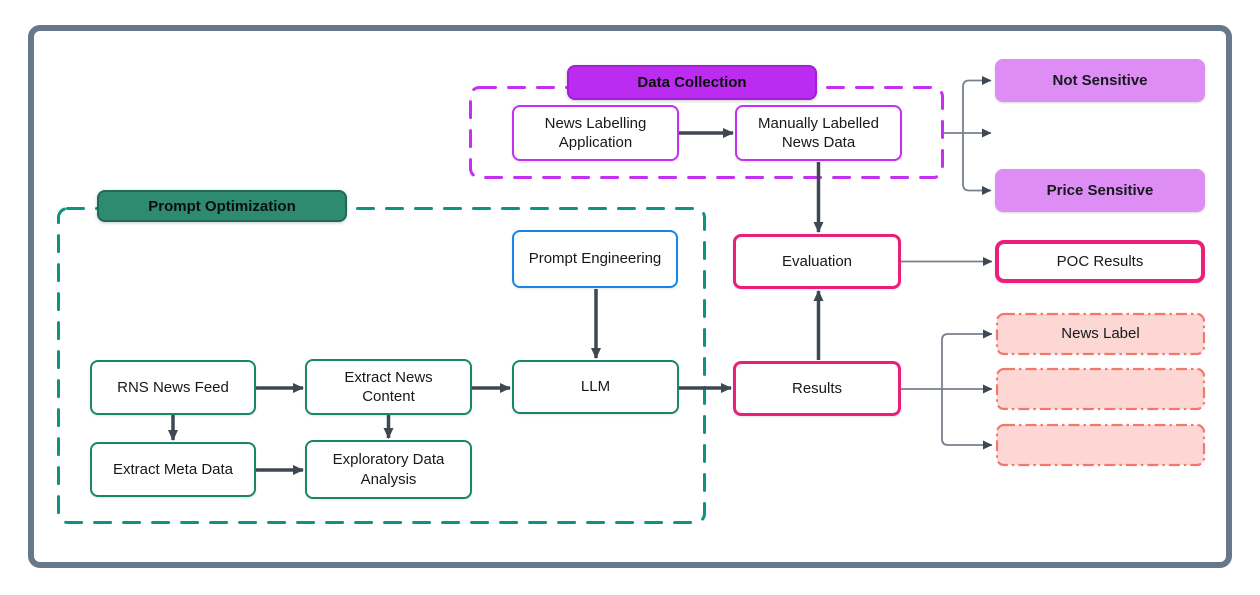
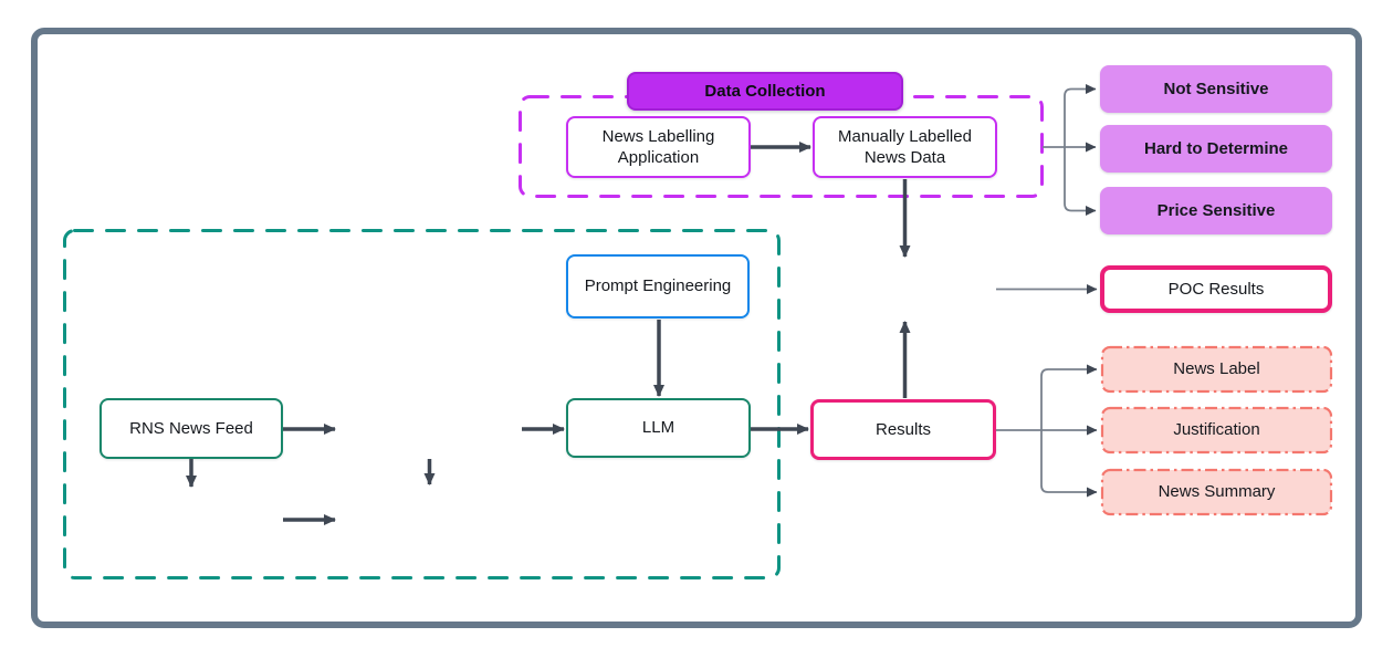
  Data Collection
- Prompt Optimization
  News Labelling Application
  Manually Labelled News Data
  Not Sensitive
+ Hard to Determine
  Price Sensitive
- Evaluation
  POC Results
  Prompt Engineering
  LLM
  RNS News Feed
- Extract News Content
- Extract Meta Data
- Exploratory Data Analysis
  Results
  News Label
+ Justification
+ News Summary
